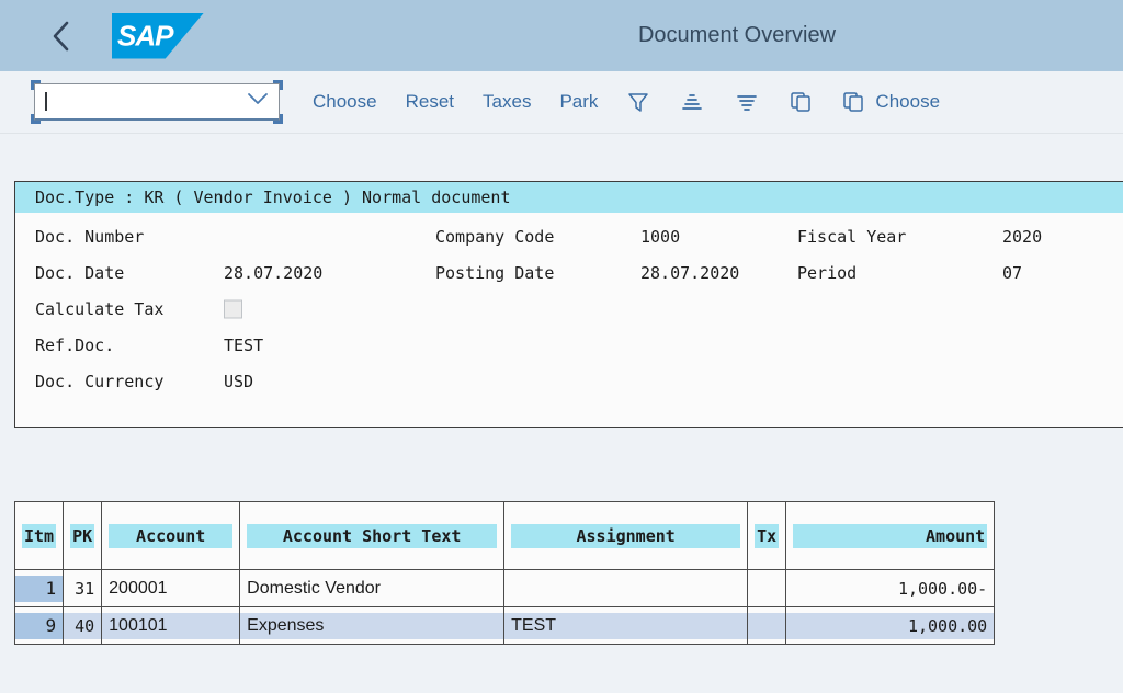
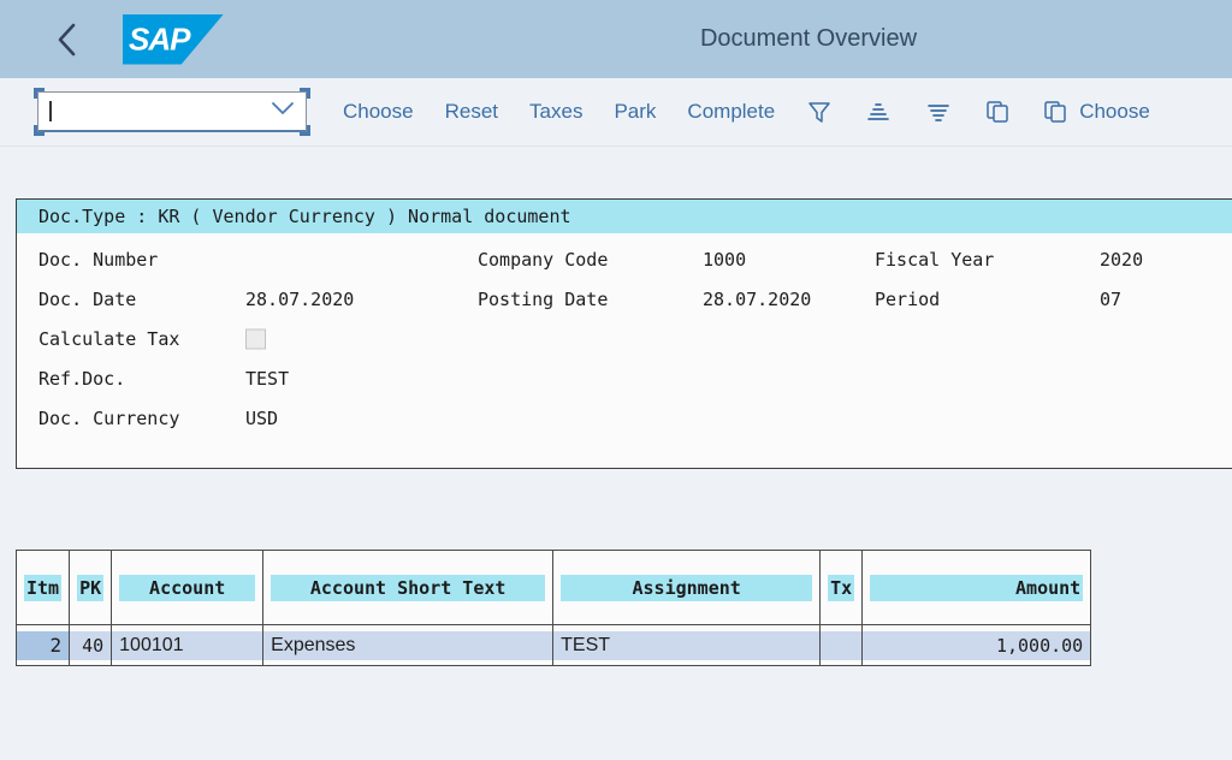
  SAP
  Document Overview
  Choose
  Reset
  Taxes
  Park
+ Complete
  Choose
- Doc.Type : KR ( Vendor Invoice ) Normal document
+ Doc.Type : KR ( Vendor Currency ) Normal document
  Doc. Number
  Company Code
  1000
  Fiscal Year
  2020
  Doc. Date
  28.07.2020
  Posting Date
  28.07.2020
  Period
  07
  Calculate Tax
  Ref.Doc.
  TEST
  Doc. Currency
  USD
  Itm	PK	Account	Account Short Text	Assignment	Tx	Amount
- 1	31	200001	Domestic Vendor			1,000.00-
- 9	40	100101	Expenses	TEST		1,000.00
+ 2	40	100101	Expenses	TEST		1,000.00
